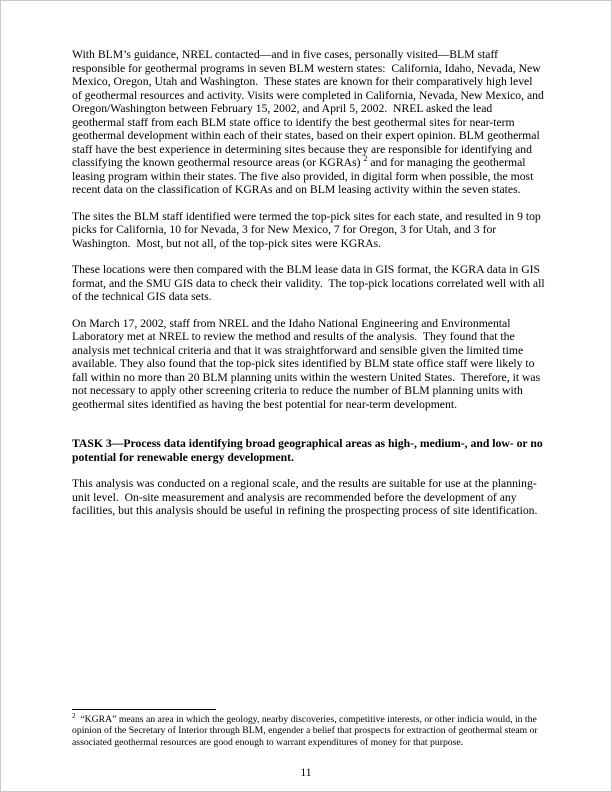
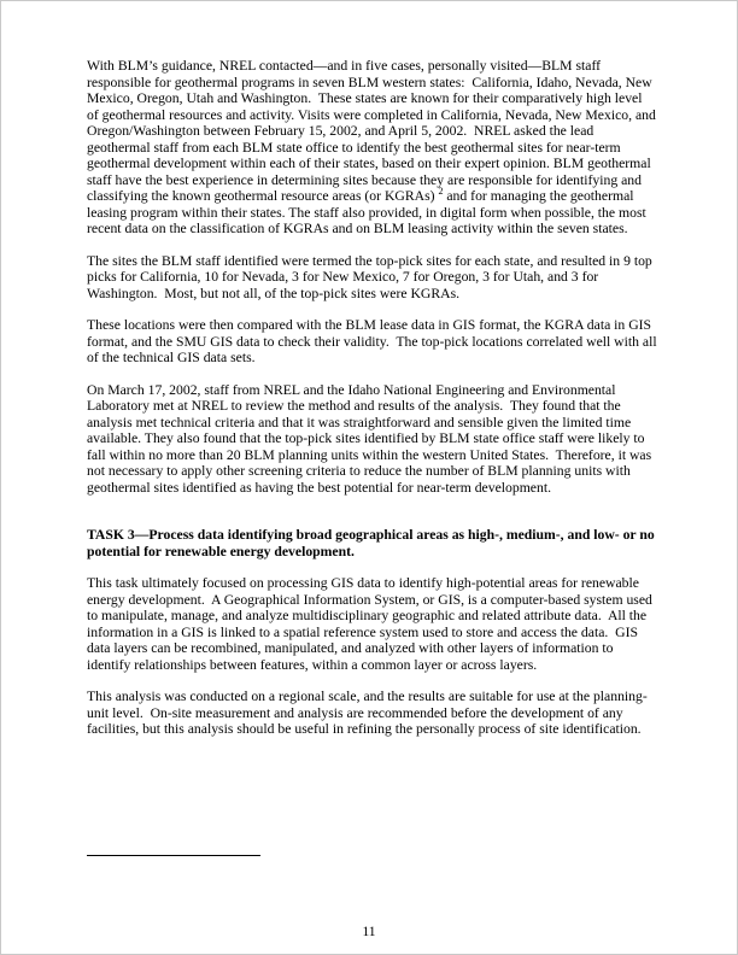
- With BLM’s guidance, NREL contacted—and in five cases, personally visited—BLM staff responsible for geothermal programs in seven BLM western states: California, Idaho, Nevada, New Mexico, Oregon, Utah and Washington. These states are known for their comparatively high level of geothermal resources and activity. Visits were completed in California, Nevada, New Mexico, and Oregon/Washington between February 15, 2002, and April 5, 2002. NREL asked the lead geothermal staff from each BLM state office to identify the best geothermal sites for near-term geothermal development within each of their states, based on their expert opinion. BLM geothermal staff have the best experience in determining sites because they are responsible for identifying and classifying the known geothermal resource areas (or KGRAs) 2 and for managing the geothermal leasing program within their states. The five also provided, in digital form when possible, the most recent data on the classification of KGRAs and on BLM leasing activity within the seven states.
+ With BLM’s guidance, NREL contacted—and in five cases, personally visited—BLM staff responsible for geothermal programs in seven BLM western states: California, Idaho, Nevada, New Mexico, Oregon, Utah and Washington. These states are known for their comparatively high level of geothermal resources and activity. Visits were completed in California, Nevada, New Mexico, and Oregon/Washington between February 15, 2002, and April 5, 2002. NREL asked the lead geothermal staff from each BLM state office to identify the best geothermal sites for near-term geothermal development within each of their states, based on their expert opinion. BLM geothermal staff have the best experience in determining sites because they are responsible for identifying and classifying the known geothermal resource areas (or KGRAs) 2 and for managing the geothermal leasing program within their states. The staff also provided, in digital form when possible, the most recent data on the classification of KGRAs and on BLM leasing activity within the seven states.
  The sites the BLM staff identified were termed the top-pick sites for each state, and resulted in 9 top picks for California, 10 for Nevada, 3 for New Mexico, 7 for Oregon, 3 for Utah, and 3 for Washington. Most, but not all, of the top-pick sites were KGRAs.
  These locations were then compared with the BLM lease data in GIS format, the KGRA data in GIS format, and the SMU GIS data to check their validity. The top-pick locations correlated well with all of the technical GIS data sets.
  On March 17, 2002, staff from NREL and the Idaho National Engineering and Environmental Laboratory met at NREL to review the method and results of the analysis. They found that the analysis met technical criteria and that it was straightforward and sensible given the limited time available. They also found that the top-pick sites identified by BLM state office staff were likely to fall within no more than 20 BLM planning units within the western United States. Therefore, it was not necessary to apply other screening criteria to reduce the number of BLM planning units with geothermal sites identified as having the best potential for near-term development.
  TASK 3—Process data identifying broad geographical areas as high-, medium-, and low- or no potential for renewable energy development.
+ This task ultimately focused on processing GIS data to identify high-potential areas for renewable energy development. A Geographical Information System, or GIS, is a computer-based system used to manipulate, manage, and analyze multidisciplinary geographic and related attribute data. All the information in a GIS is linked to a spatial reference system used to store and access the data. GIS data layers can be recombined, manipulated, and analyzed with other layers of information to identify relationships between features, within a common layer or across layers.
- This analysis was conducted on a regional scale, and the results are suitable for use at the planning-unit level. On-site measurement and analysis are recommended before the development of any facilities, but this analysis should be useful in refining the prospecting process of site identification.
+ This analysis was conducted on a regional scale, and the results are suitable for use at the planning-unit level. On-site measurement and analysis are recommended before the development of any facilities, but this analysis should be useful in refining the personally process of site identification.
- 2 “KGRA” means an area in which the geology, nearby discoveries, competitive interests, or other indicia would, in the opinion of the Secretary of Interior through BLM, engender a belief that prospects for extraction of geothermal steam or associated geothermal resources are good enough to warrant expenditures of money for that purpose.
  11
